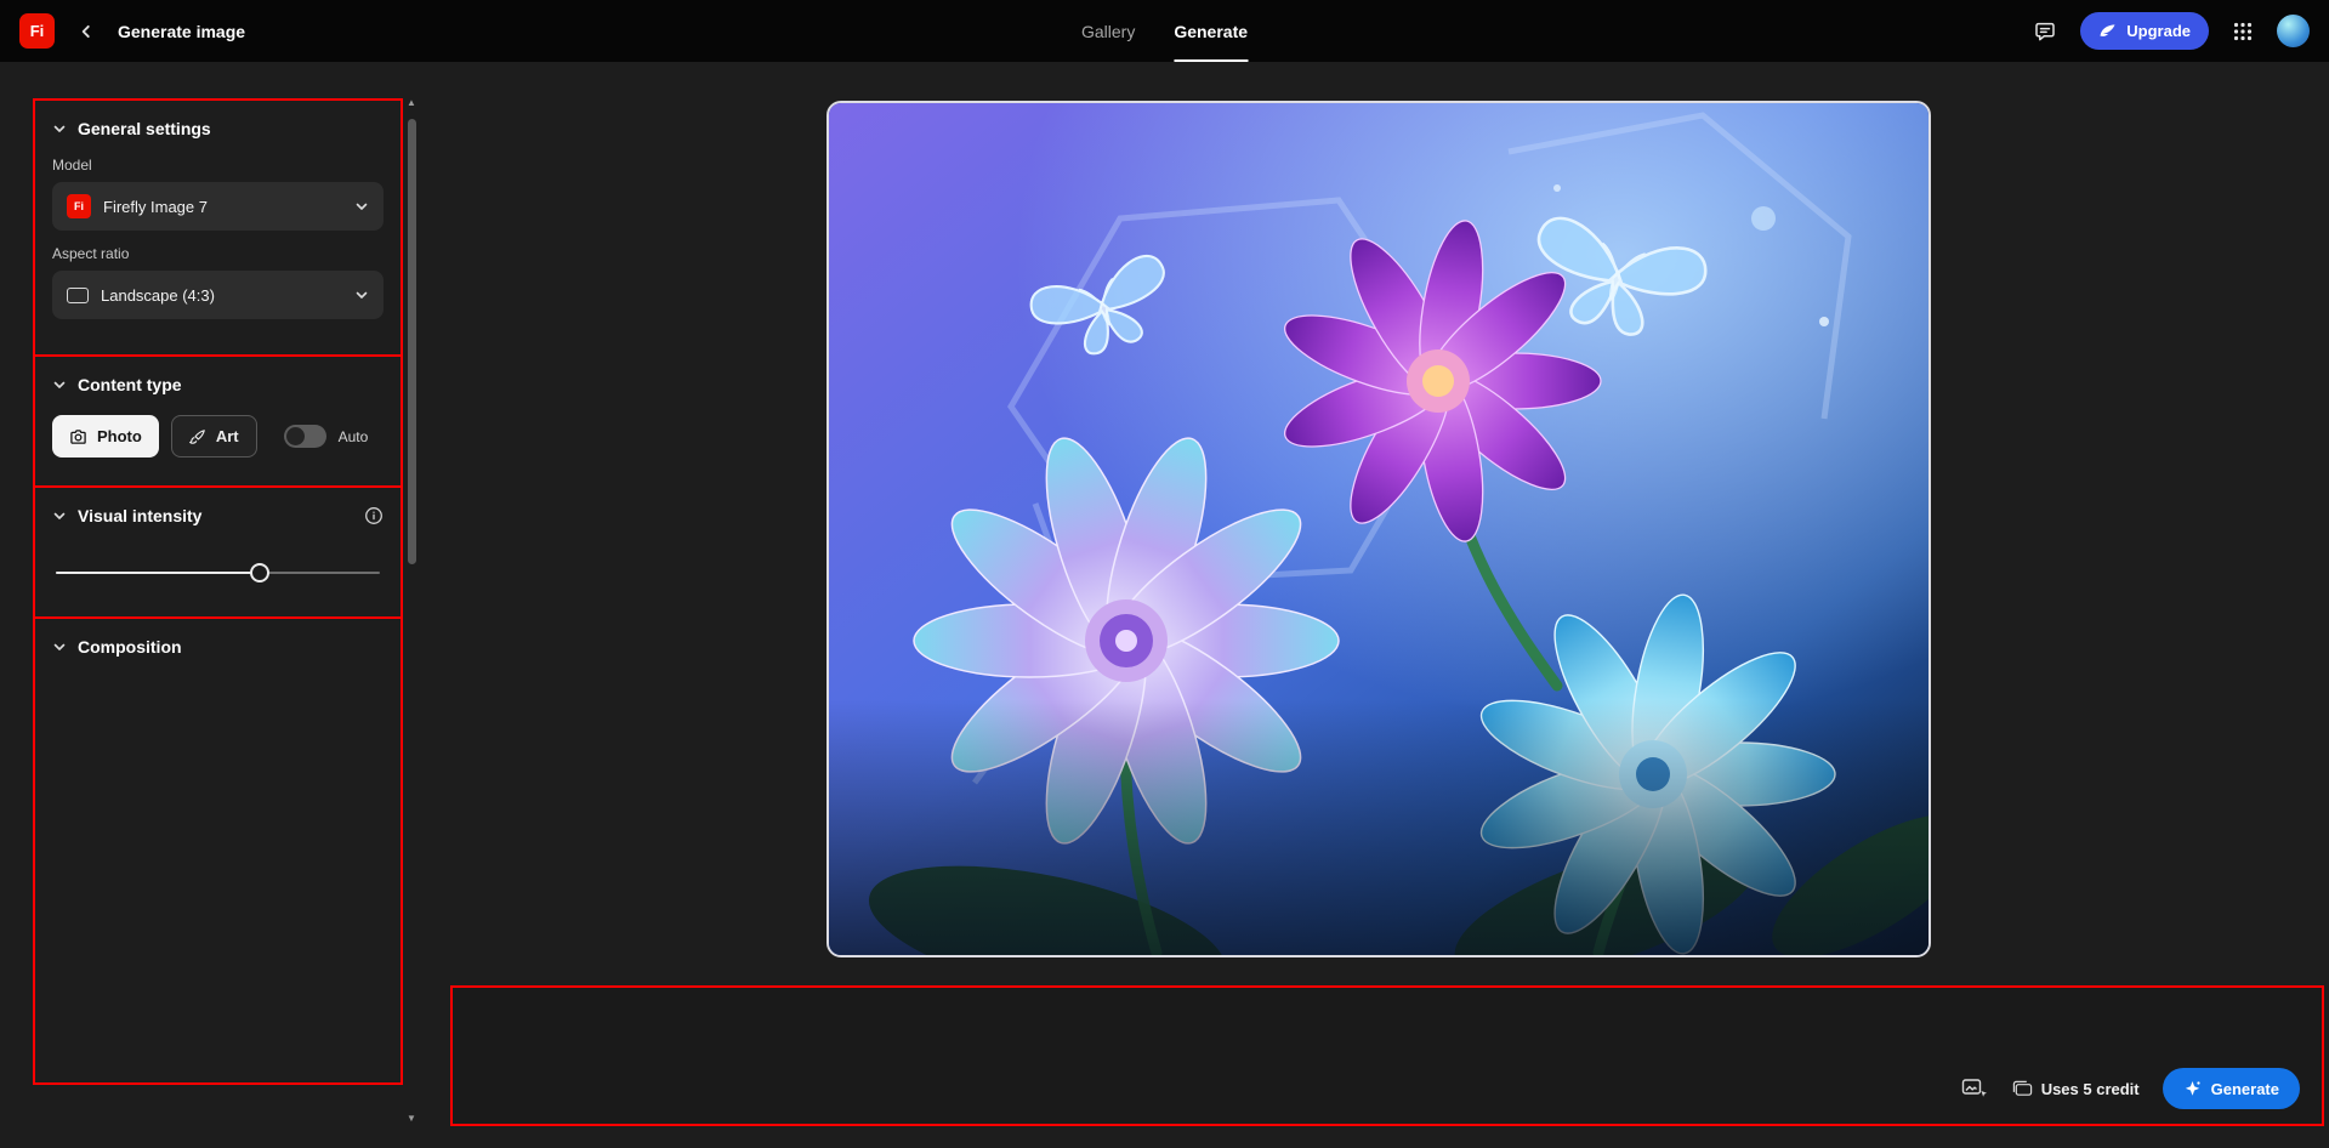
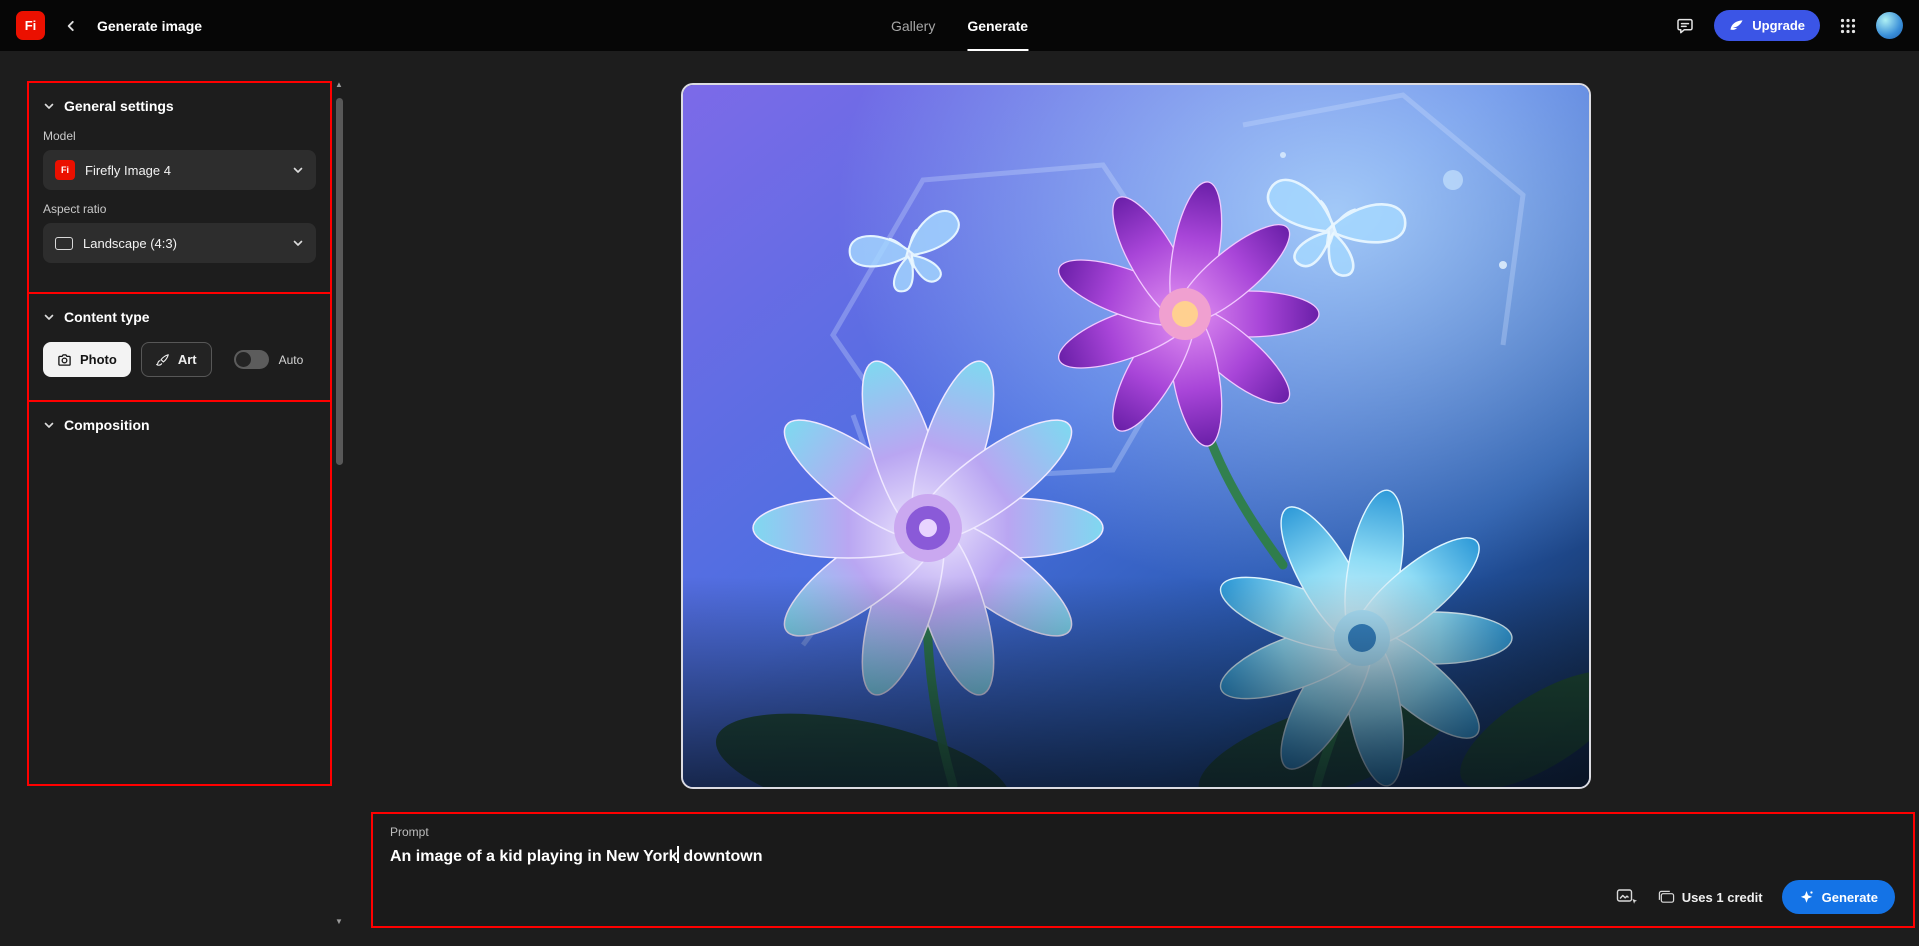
  Fi
  Generate image
  Gallery
  Generate
  Upgrade
  General settings
  Model
  Fi
- Firefly Image 7
+ Firefly Image 4
  Aspect ratio
  Landscape (4:3)
  Content type
  Photo
  Art
  Auto
- Visual intensity
  Composition
  ▲
  ▼
+ Prompt
+ An image of a kid playing in New York downtown
- Uses 5 credit
+ Uses 1 credit
  Generate
